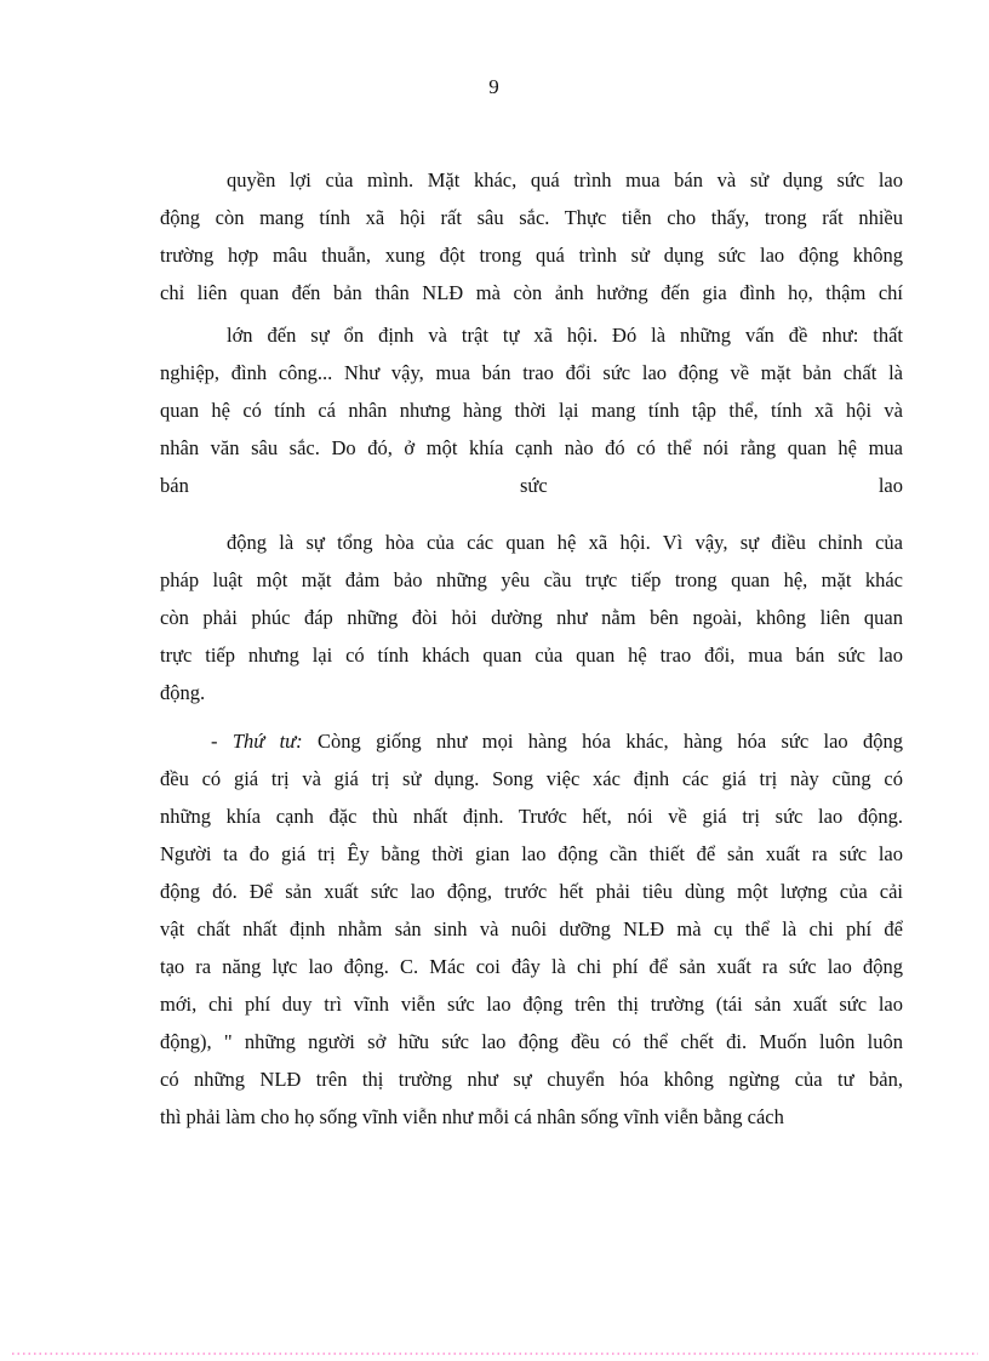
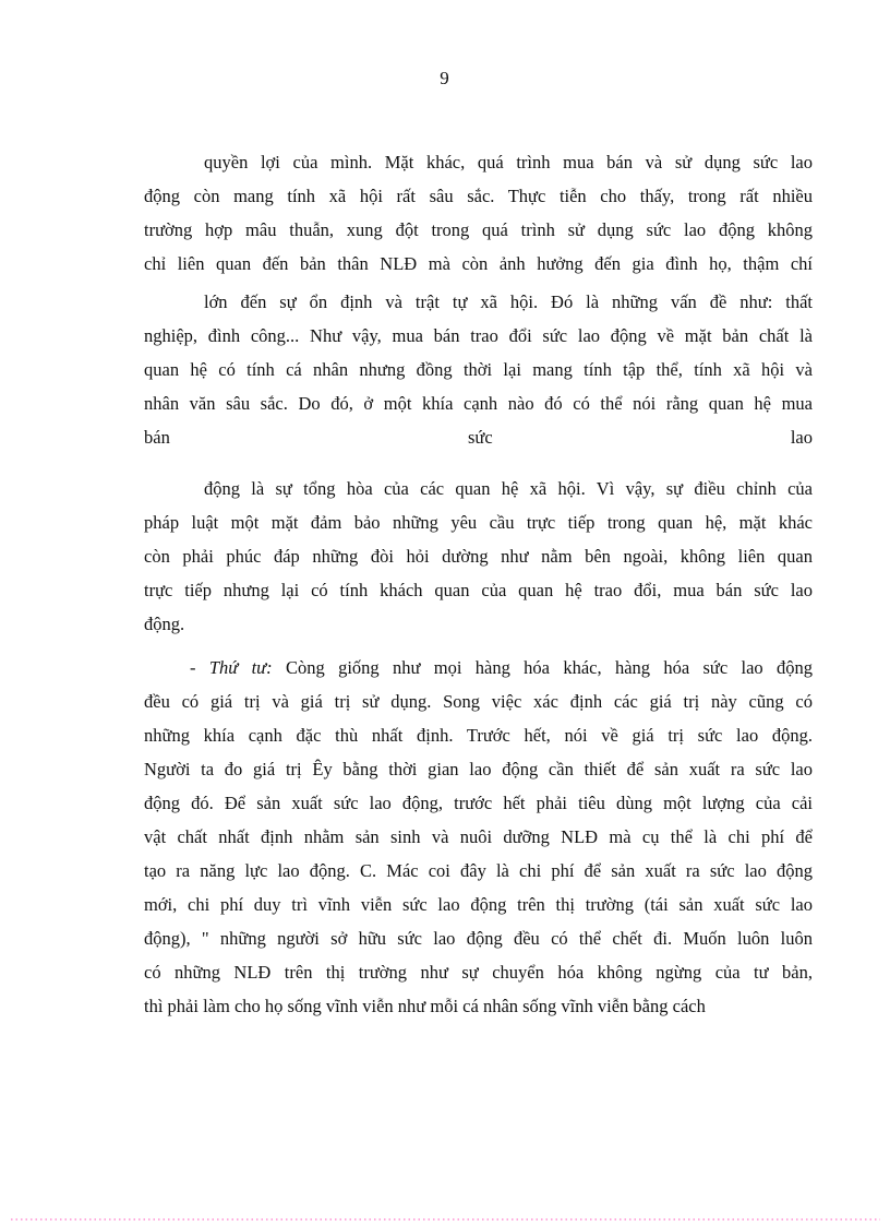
  9
  quyền lợi của mình. Mặt khác, quá trình mua bán và sử dụng sức lao
  động còn mang tính xã hội rất sâu sắc. Thực tiễn cho thấy, trong rất nhiều
  trường hợp mâu thuẫn, xung đột trong quá trình sử dụng sức lao động không
  chỉ liên quan đến bản thân NLĐ mà còn ảnh hưởng đến gia đình họ, thậm chí
  lớn đến sự ổn định và trật tự xã hội. Đó là những vấn đề như: thất
  nghiệp, đình công... Như vậy, mua bán trao đổi sức lao động về mặt bản chất là
- quan hệ có tính cá nhân nhưng hàng thời lại mang tính tập thể, tính xã hội và
+ quan hệ có tính cá nhân nhưng đồng thời lại mang tính tập thể, tính xã hội và
  nhân văn sâu sắc. Do đó, ở một khía cạnh nào đó có thể nói rằng quan hệ mua
  bán sức lao
  động là sự tổng hòa của các quan hệ xã hội. Vì vậy, sự điều chỉnh của
  pháp luật một mặt đảm bảo những yêu cầu trực tiếp trong quan hệ, mặt khác
  còn phải phúc đáp những đòi hỏi dường như nằm bên ngoài, không liên quan
  trực tiếp nhưng lại có tính khách quan của quan hệ trao đổi, mua bán sức lao
  động.
  - Thứ tư: Còng giống như mọi hàng hóa khác, hàng hóa sức lao động
  đều có giá trị và giá trị sử dụng. Song việc xác định các giá trị này cũng có
  những khía cạnh đặc thù nhất định. Trước hết, nói về giá trị sức lao động.
  Người ta đo giá trị Êy bằng thời gian lao động cần thiết để sản xuất ra sức lao
  động đó. Để sản xuất sức lao động, trước hết phải tiêu dùng một lượng của cải
  vật chất nhất định nhằm sản sinh và nuôi dưỡng NLĐ mà cụ thể là chi phí để
  tạo ra năng lực lao động. C. Mác coi đây là chi phí để sản xuất ra sức lao động
  mới, chi phí duy trì vĩnh viễn sức lao động trên thị trường (tái sản xuất sức lao
  động), " những người sở hữu sức lao động đều có thể chết đi. Muốn luôn luôn
  có những NLĐ trên thị trường như sự chuyển hóa không ngừng của tư bản,
  thì phải làm cho họ sống vĩnh viễn như mỗi cá nhân sống vĩnh viễn bằng cách
